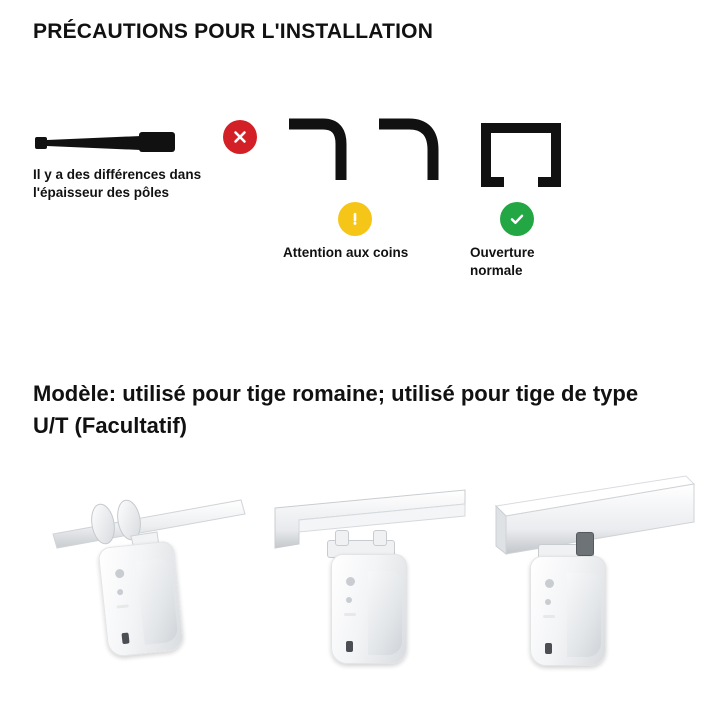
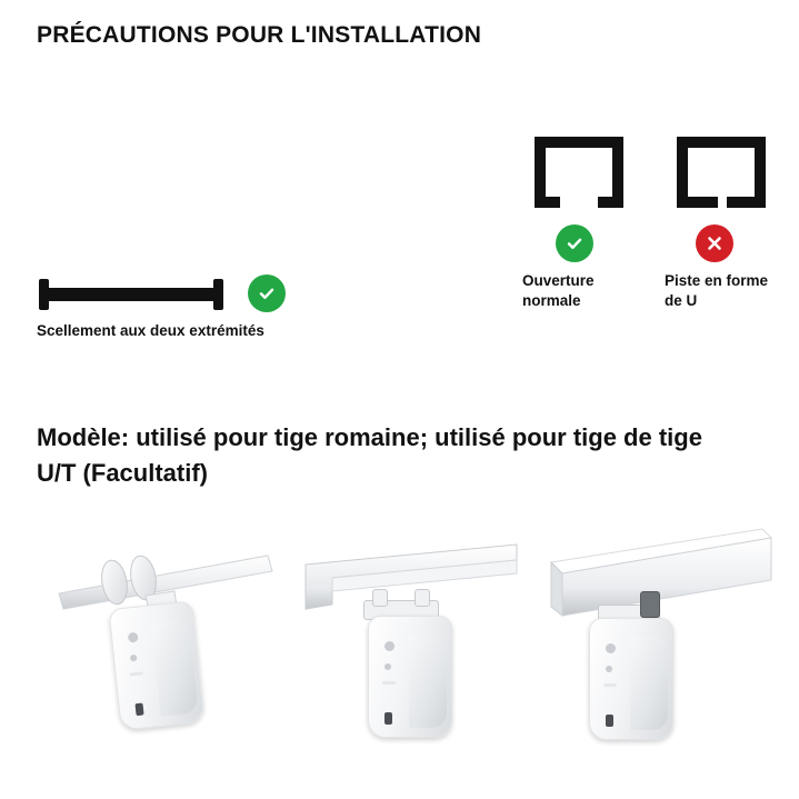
  PRÉCAUTIONS POUR L'INSTALLATION
- Il y a des différences dans l'épaisseur des pôles
- Attention aux coins
  Ouverture normale
+ Piste en forme de U
+ Scellement aux deux extrémités
- Modèle: utilisé pour tige romaine; utilisé pour tige de type U/T (Facultatif)
+ Modèle: utilisé pour tige romaine; utilisé pour tige de tige U/T (Facultatif)
